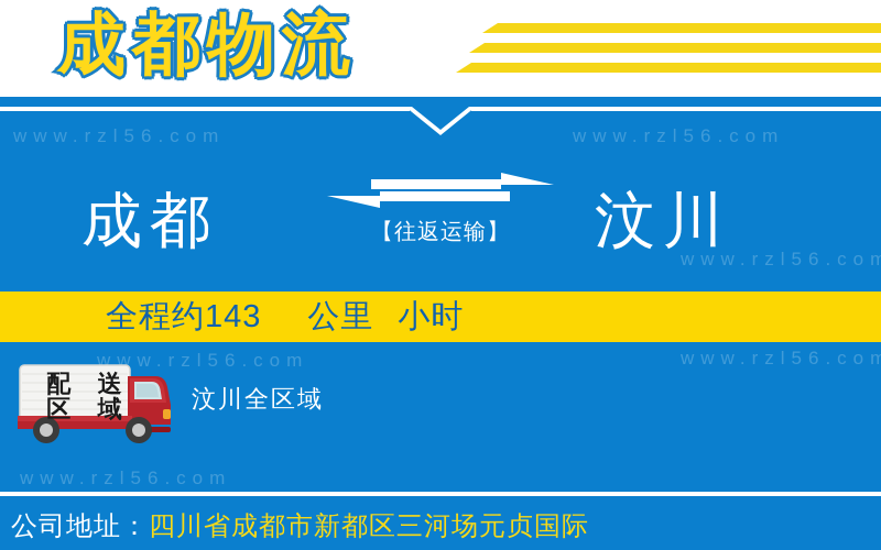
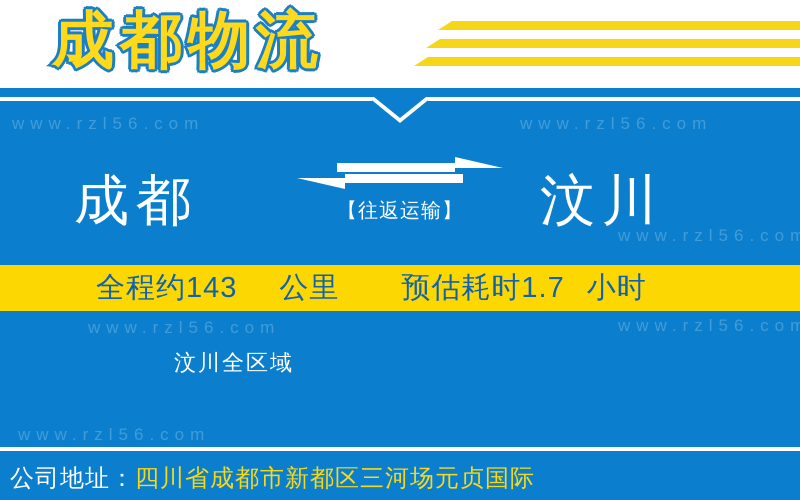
  成都物流
  www.rzl56.com
  www.rzl56.com
  www.rzl56.com
  www.rzl56.co
  www.rzl56.co
  www.rzl56.com
  成都
  【往返运输】
  汶川
  全程约143
  公里
+ 预估耗时1.7
  小时
- 配
- 送
- 区
- 域
  汶川全区域
  公司地址：四川省成都市新都区三河场元贞国际
